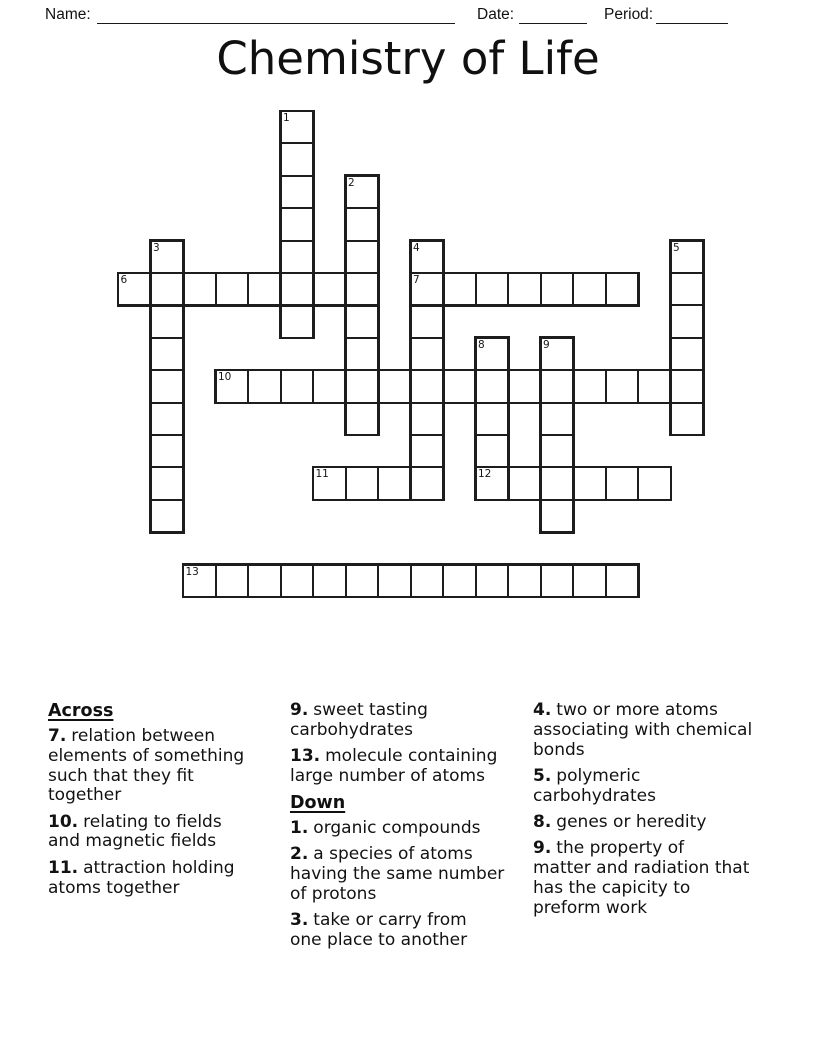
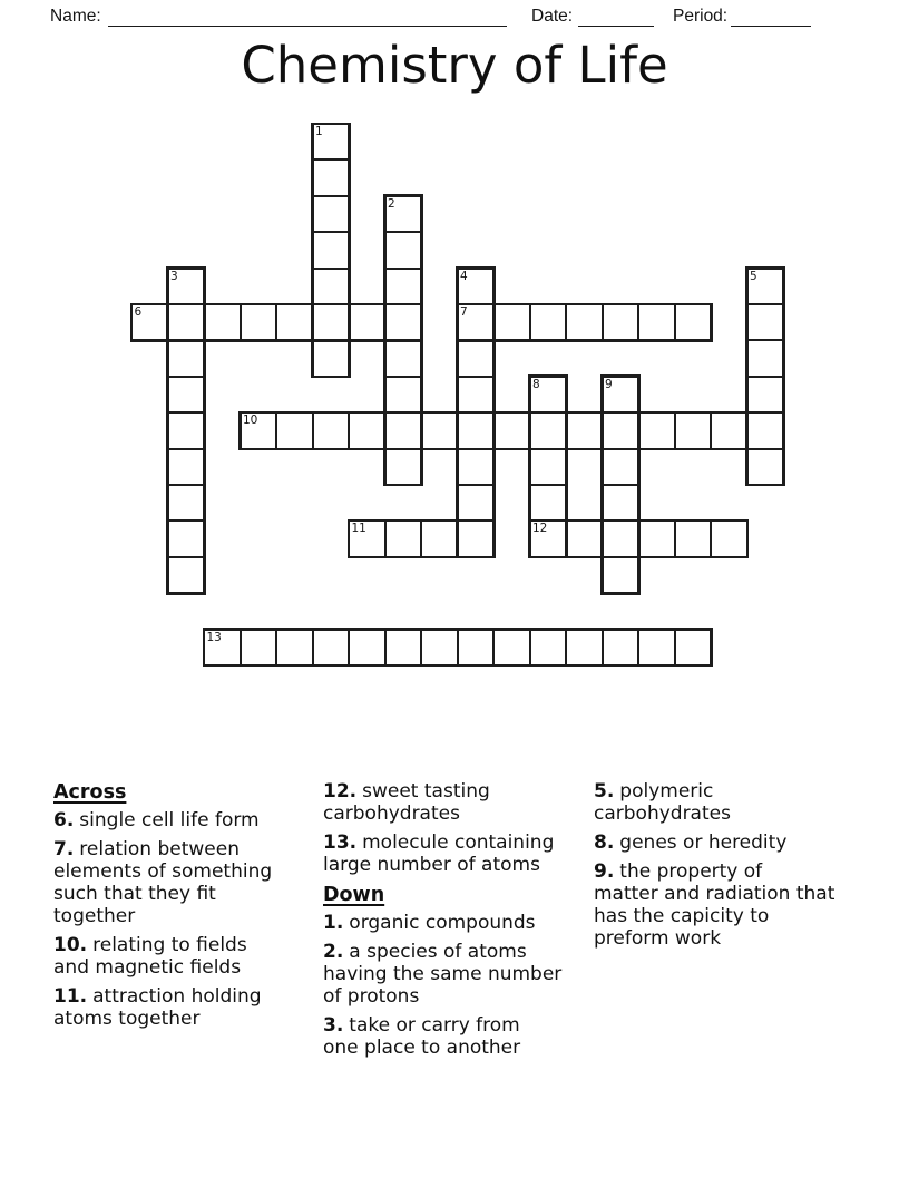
  Name:
  Date:
  Period:
  Chemistry of Life
  1
  2
  3
  4
  5
  6
  7
  8
  9
  10
  11
  12
  13
  Across
+ 6. single cell life form
  7. relation between
  elements of something
  such that they fit
  together
  10. relating to fields
  and magnetic fields
  11. attraction holding
  atoms together
- 9. sweet tasting
+ 12. sweet tasting
  carbohydrates
  13. molecule containing
  large number of atoms
  Down
  1. organic compounds
  2. a species of atoms
  having the same number
  of protons
  3. take or carry from
  one place to another
- 4. two or more atoms
- associating with chemical
- bonds
  5. polymeric
  carbohydrates
  8. genes or heredity
  9. the property of
  matter and radiation that
  has the capicity to
  preform work
